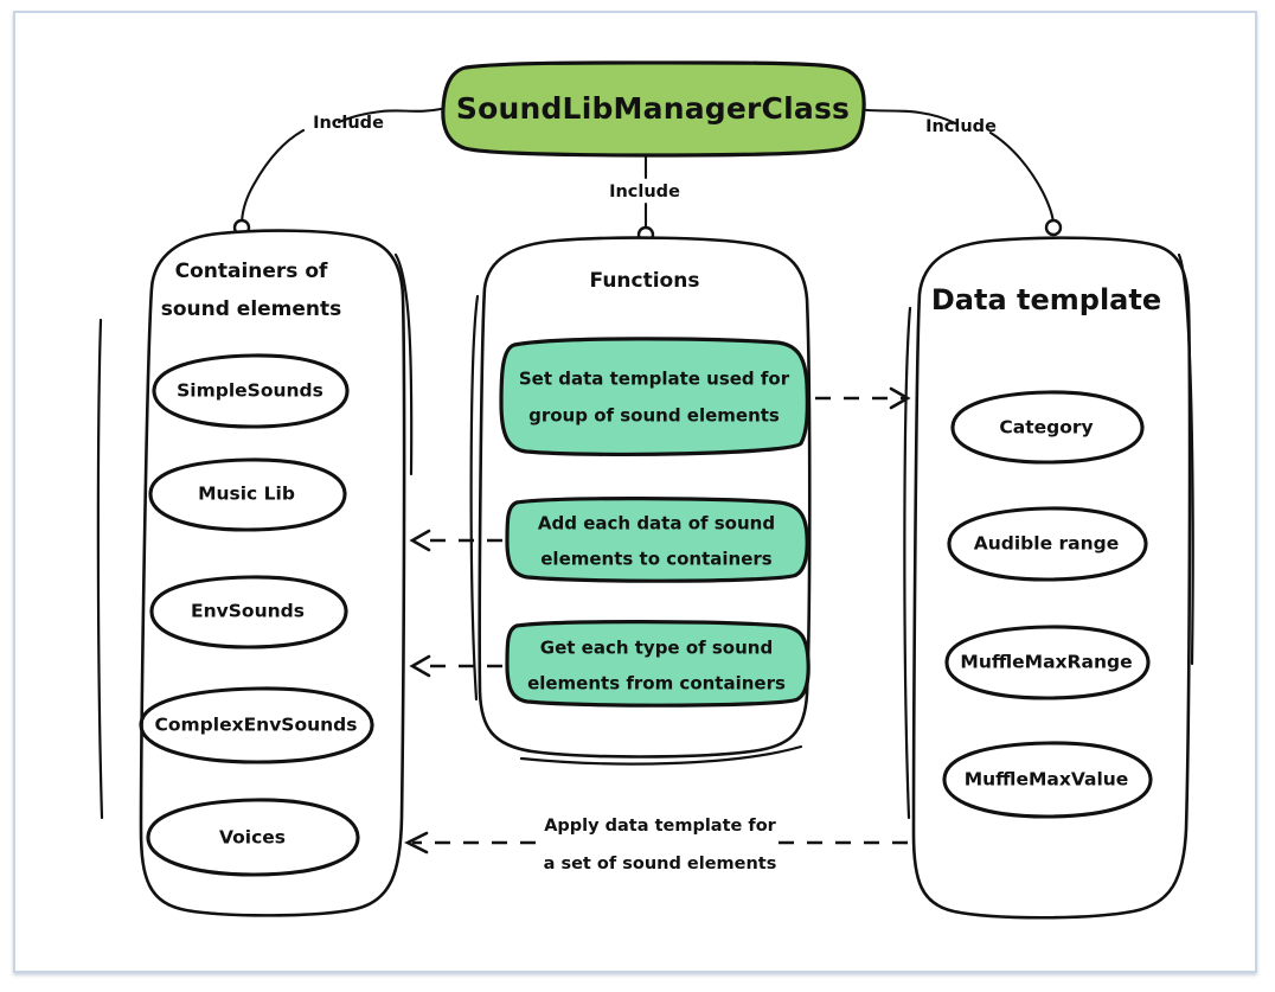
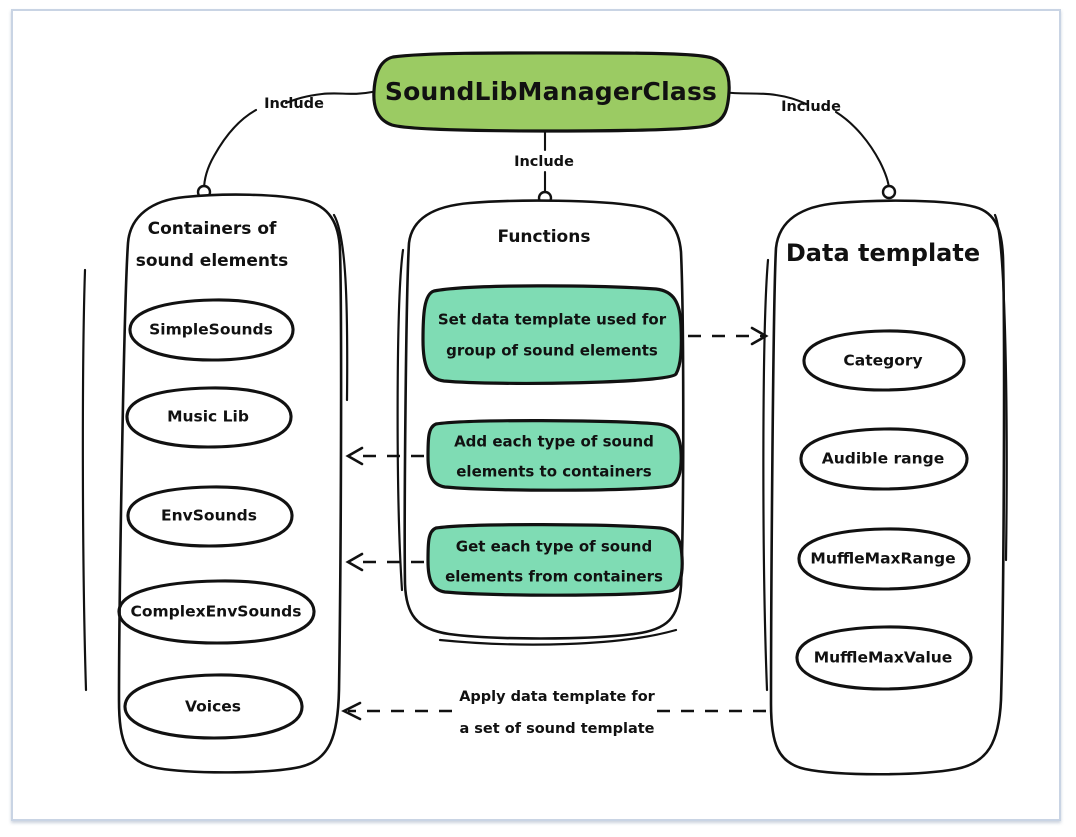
  SoundLibManagerClass
  Include
  Include
  Include
  Containers of
  sound elements
  SimpleSounds
  Music Lib
  EnvSounds
  ComplexEnvSounds
  Voices
  Functions
  Set data template used for
  group of sound elements
- Add each data of sound
+ Add each type of sound
  elements to containers
  Get each type of sound
  elements from containers
  Data template
  Category
  Audible range
  MuffleMaxRange
  MuffleMaxValue
  Apply data template for
- a set of sound elements
+ a set of sound template
